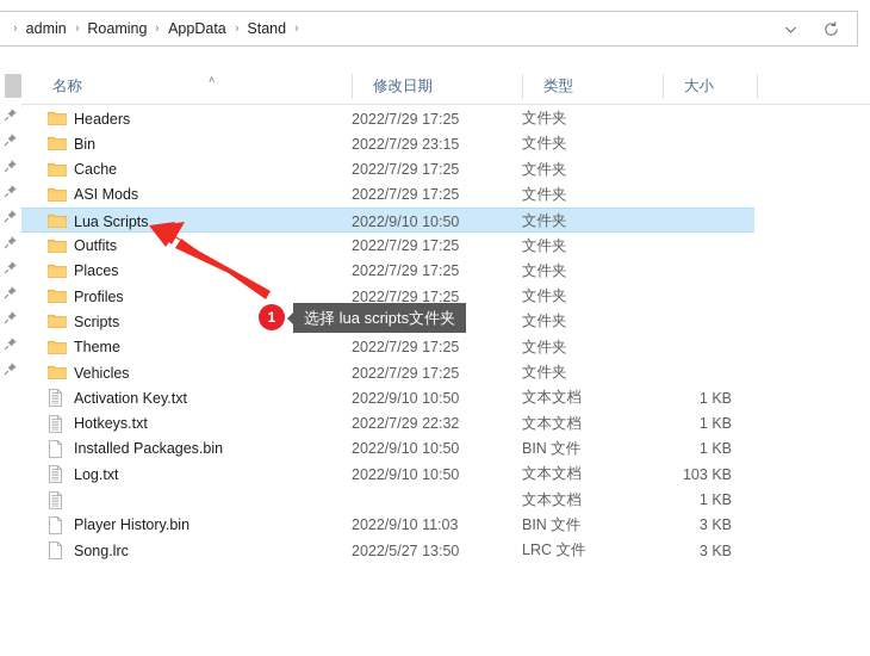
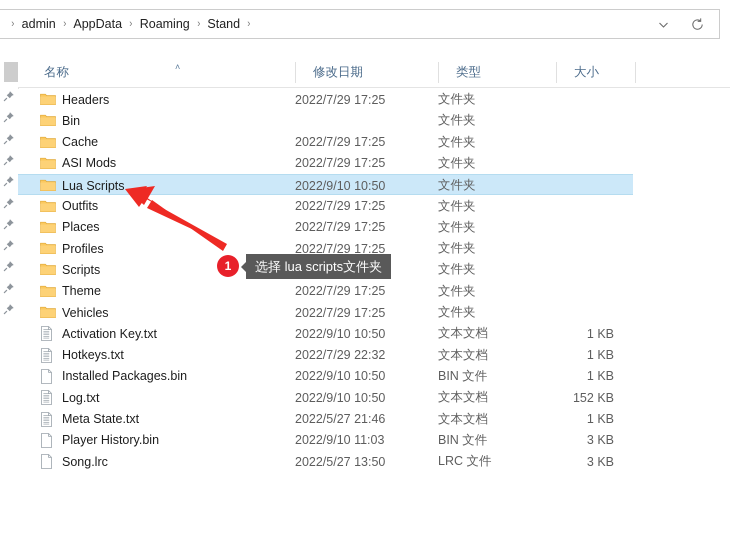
  ›
  admin
  ›
- Roaming
+ AppData
  ›
- AppData
+ Roaming
  ›
  Stand
  ›
  名称
  ˄
  修改日期
  类型
  大小
  Headers
  2022/7/29 17:25
  文件夹
  Bin
- 2022/7/29 23:15
  文件夹
  Cache
  2022/7/29 17:25
  文件夹
  ASI Mods
  2022/7/29 17:25
  文件夹
  Lua Scripts
  2022/9/10 10:50
  文件夹
  Outfits
  2022/7/29 17:25
  文件夹
  Places
  2022/7/29 17:25
  文件夹
  Profiles
  2022/7/29 17:25
  文件夹
  Scripts
  文件夹
  Theme
  2022/7/29 17:25
  文件夹
  Vehicles
  2022/7/29 17:25
  文件夹
  Activation Key.txt
  2022/9/10 10:50
  文本文档
  1 KB
  Hotkeys.txt
  2022/7/29 22:32
  文本文档
  1 KB
  Installed Packages.bin
  2022/9/10 10:50
  BIN 文件
  1 KB
  Log.txt
  2022/9/10 10:50
  文本文档
- 103 KB
+ 152 KB
+ Meta State.txt
+ 2022/5/27 21:46
  文本文档
  1 KB
  Player History.bin
  2022/9/10 11:03
  BIN 文件
  3 KB
  Song.lrc
  2022/5/27 13:50
  LRC 文件
  3 KB
  1
  选择 lua scripts文件夹
